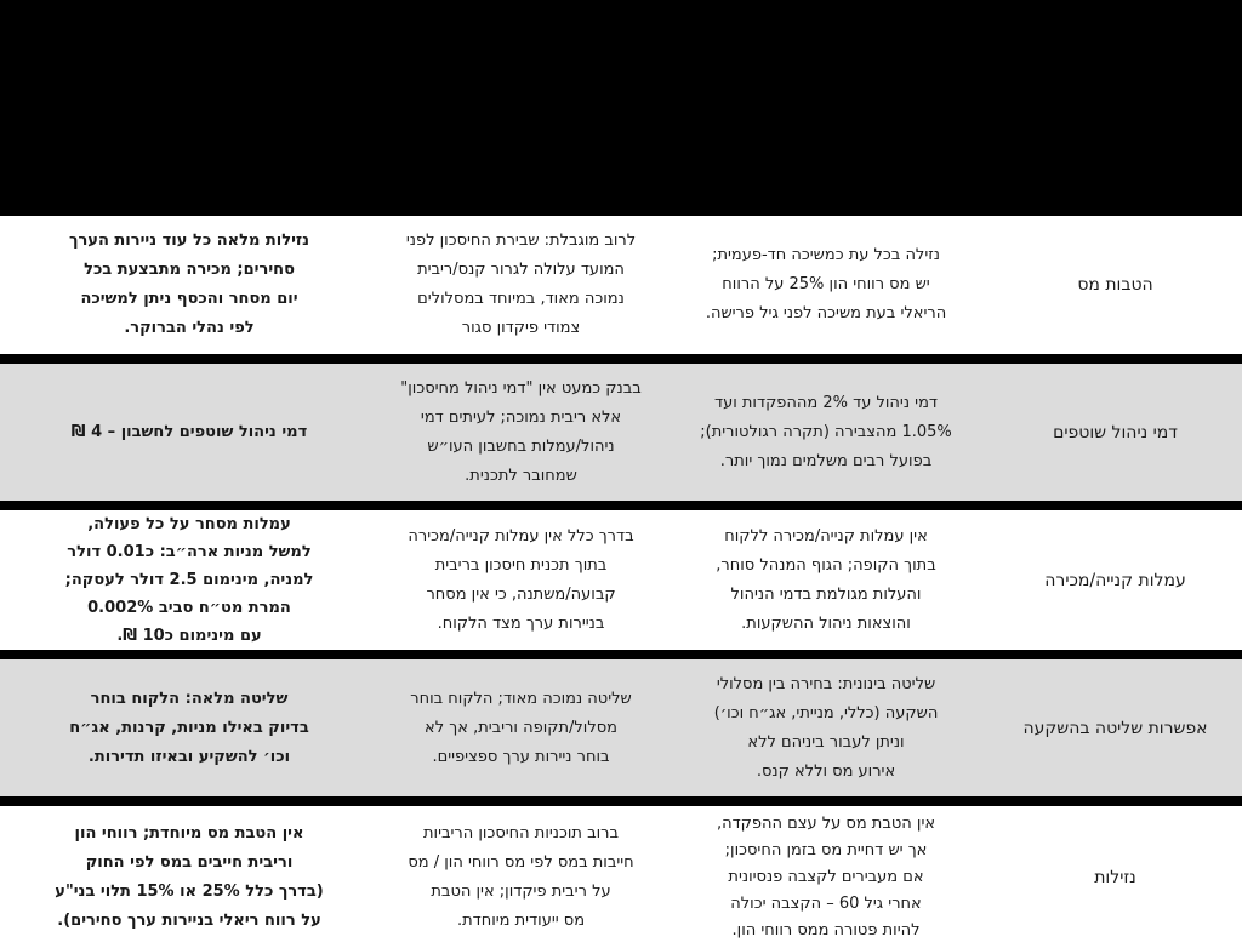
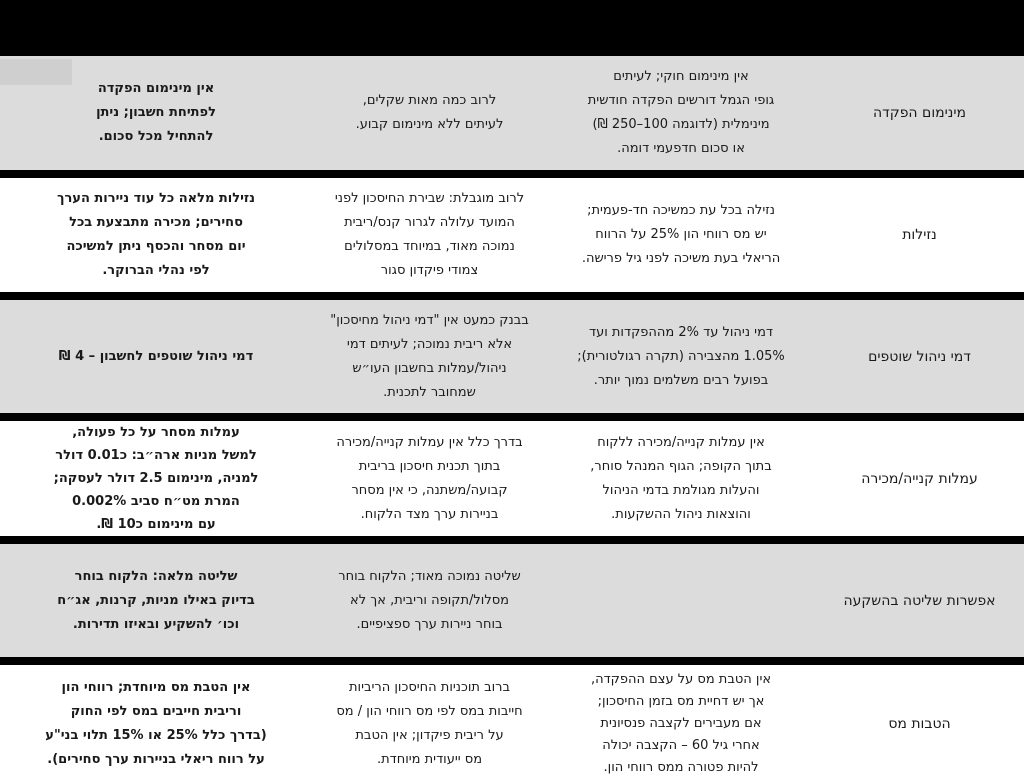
+ אין מינימום הפקדה
+ לפתיחת חשבון; ניתן
+ להתחיל מכל סכום.
+ לרוב כמה מאות שקלים,
+ לעיתים ללא מינימום קבוע.
+ אין מינימום חוקי; לעיתים
+ גופי הגמל דורשים הפקדה חודשית
+ מינימלית (לדוגמה 100–250 ₪)
+ או סכום חדפעמי דומה.
+ מינימום הפקדה
  נזילות מלאה כל עוד ניירות הערך
  סחירים; מכירה מתבצעת בכל
  יום מסחר והכסף ניתן למשיכה
  לפי נהלי הברוקר.
  לרוב מוגבלת: שבירת החיסכון לפני
  המועד עלולה לגרור קנס/ריבית
  נמוכה מאוד, במיוחד במסלולים
  צמודי פיקדון סגור
  נזילה בכל עת כמשיכה חד-פעמית;
  יש מס רווחי הון 25% על הרווח
  הריאלי בעת משיכה לפני גיל פרישה.
- הטבות מס
+ נזילות
  דמי ניהול שוטפים לחשבון – 4 ₪
  בבנק כמעט אין "דמי ניהול מחיסכון"
  אלא ריבית נמוכה; לעיתים דמי
  ניהול/עמלות בחשבון העו״ש
  שמחובר לתכנית.
  דמי ניהול עד 2% מההפקדות ועד
  1.05% מהצבירה (תקרה רגולטורית);
  בפועל רבים משלמים נמוך יותר.
  דמי ניהול שוטפים
  עמלות מסחר על כל פעולה,
  למשל מניות ארה״ב: כ0.01 דולר
  למניה, מינימום 2.5 דולר לעסקה;
  המרת מט״ח סביב 0.002%
  עם מינימום כ10 ₪.
  בדרך כלל אין עמלות קנייה/מכירה
  בתוך תכנית חיסכון בריבית
  קבועה/משתנה, כי אין מסחר
  בניירות ערך מצד הלקוח.
  אין עמלות קנייה/מכירה ללקוח
  בתוך הקופה; הגוף המנהל סוחר,
  והעלות מגולמת בדמי הניהול
  והוצאות ניהול ההשקעות.
  עמלות קנייה/מכירה
  שליטה מלאה: הלקוח בוחר
  בדיוק באילו מניות, קרנות, אג״ח
  וכו׳ להשקיע ובאיזו תדירות.
  שליטה נמוכה מאוד; הלקוח בוחר
  מסלול/תקופה וריבית, אך לא
  בוחר ניירות ערך ספציפיים.
- שליטה בינונית: בחירה בין מסלולי
- השקעה (כללי, מנייתי, אג״ח וכו׳)
- וניתן לעבור ביניהם ללא
- אירוע מס וללא קנס.
  אפשרות שליטה בהשקעה
  אין הטבת מס מיוחדת; רווחי הון
  וריבית חייבים במס לפי החוק
  (בדרך כלל 25% או 15% תלוי בני"ע
  על רווח ריאלי בניירות ערך סחירים).
  ברוב תוכניות החיסכון הריביות
  חייבות במס לפי מס רווחי הון / מס
  על ריבית פיקדון; אין הטבת
  מס ייעודית מיוחדת.
  אין הטבת מס על עצם ההפקדה,
  אך יש דחיית מס בזמן החיסכון;
  אם מעבירים לקצבה פנסיונית
  אחרי גיל 60 – הקצבה יכולה
  להיות פטורה ממס רווחי הון.
- נזילות
+ הטבות מס
